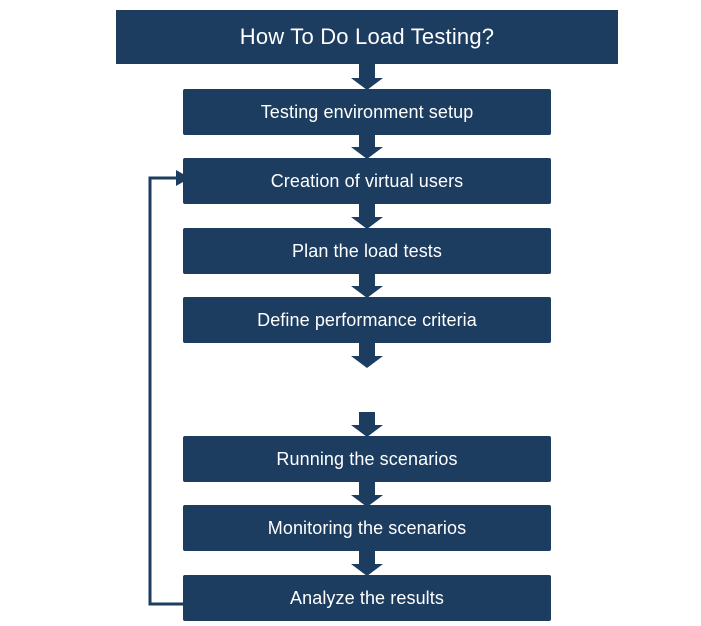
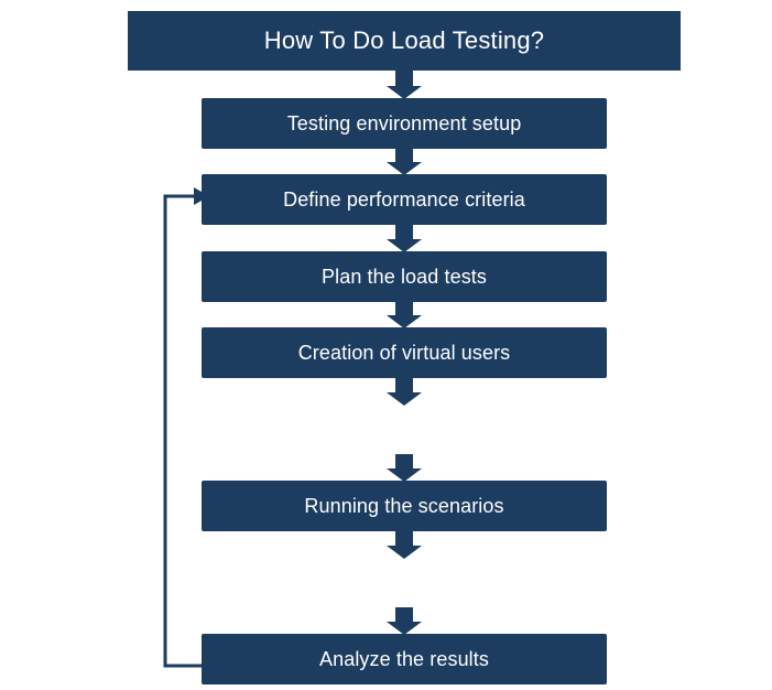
  How To Do Load Testing?
  Testing environment setup
- Creation of virtual users
+ Define performance criteria
  Plan the load tests
- Define performance criteria
+ Creation of virtual users
  Running the scenarios
- Monitoring the scenarios
  Analyze the results
